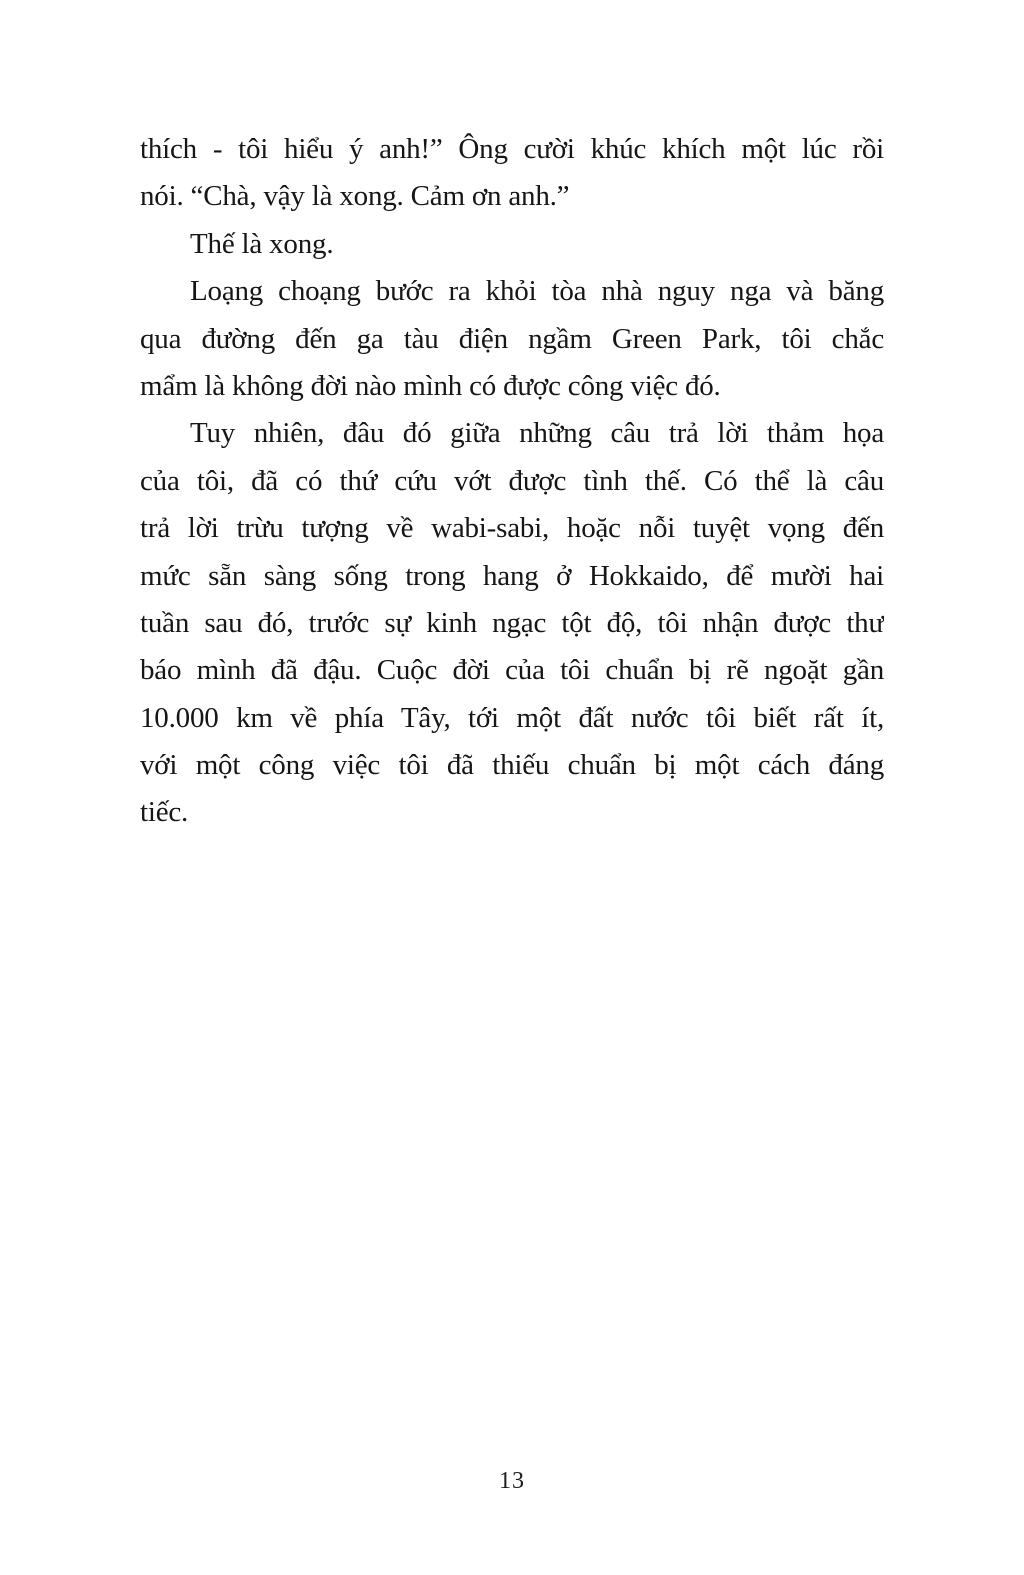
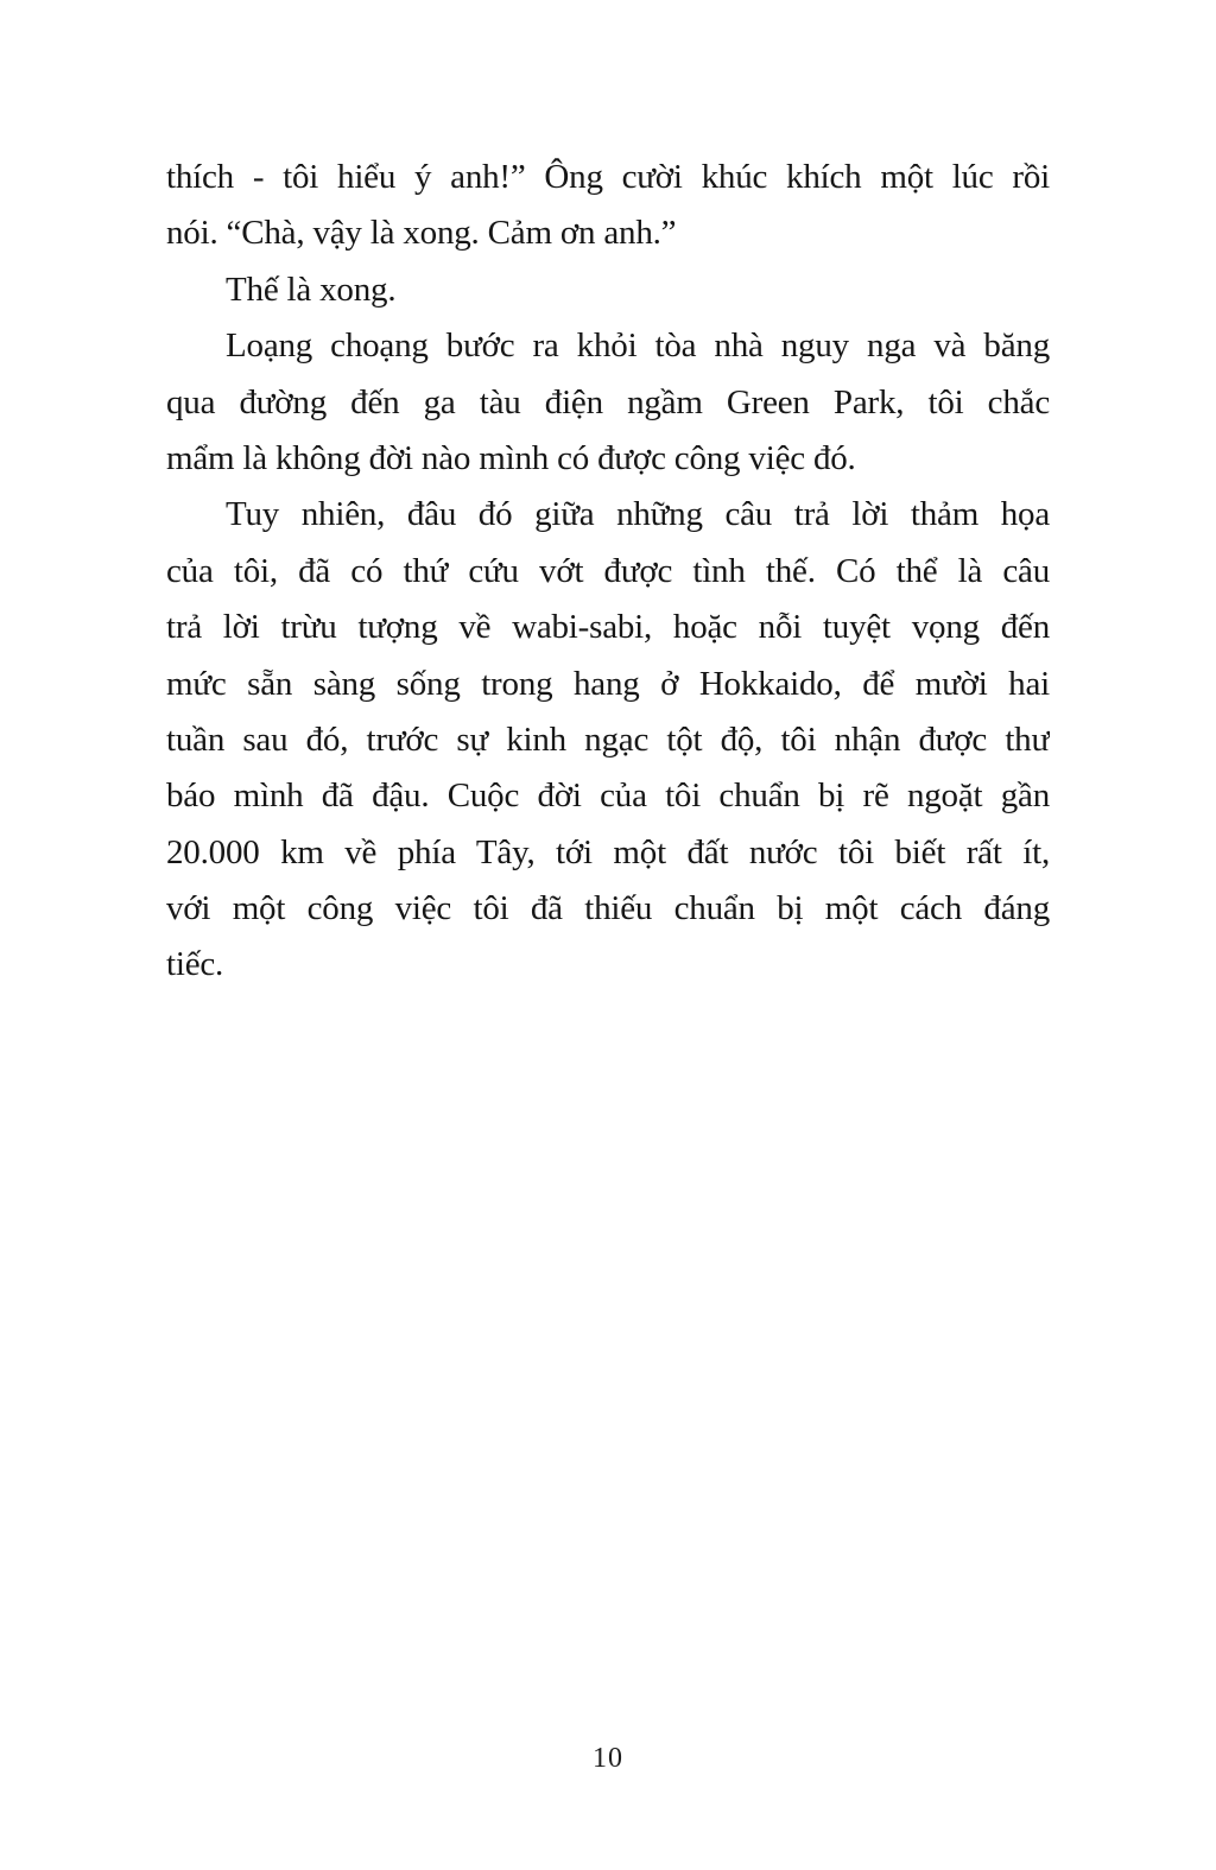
  thích - tôi hiểu ý anh!” Ông cười khúc khích một lúc rồi
  nói. “Chà, vậy là xong. Cảm ơn anh.”
  Thế là xong.
  Loạng choạng bước ra khỏi tòa nhà nguy nga và băng
  qua đường đến ga tàu điện ngầm Green Park, tôi chắc
  mẩm là không đời nào mình có được công việc đó.
  Tuy nhiên, đâu đó giữa những câu trả lời thảm họa
  của tôi, đã có thứ cứu vớt được tình thế. Có thể là câu
  trả lời trừu tượng về wabi-sabi, hoặc nỗi tuyệt vọng đến
  mức sẵn sàng sống trong hang ở Hokkaido, để mười hai
  tuần sau đó, trước sự kinh ngạc tột độ, tôi nhận được thư
  báo mình đã đậu. Cuộc đời của tôi chuẩn bị rẽ ngoặt gần
- 10.000 km về phía Tây, tới một đất nước tôi biết rất ít,
+ 20.000 km về phía Tây, tới một đất nước tôi biết rất ít,
  với một công việc tôi đã thiếu chuẩn bị một cách đáng
  tiếc.
- 13
+ 10
